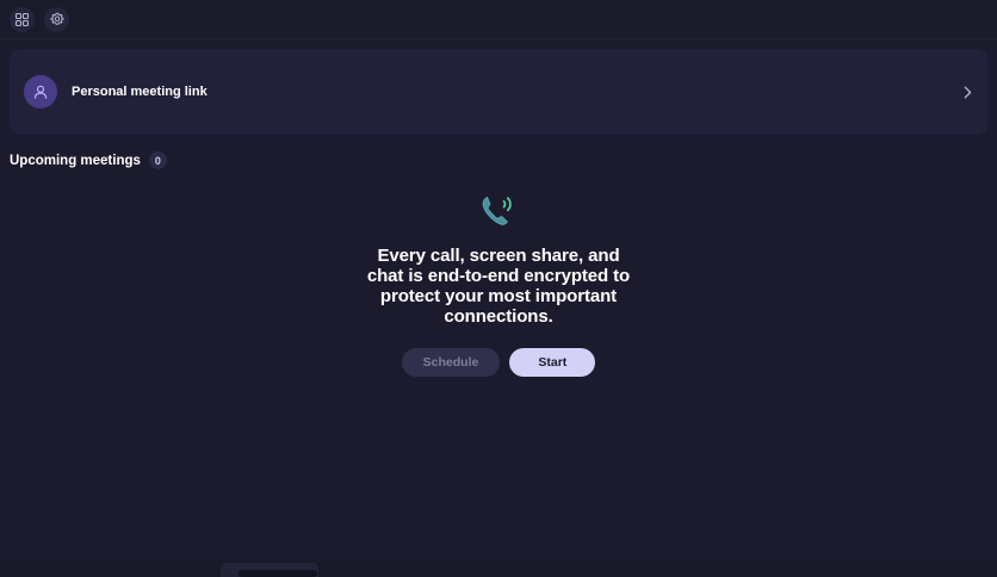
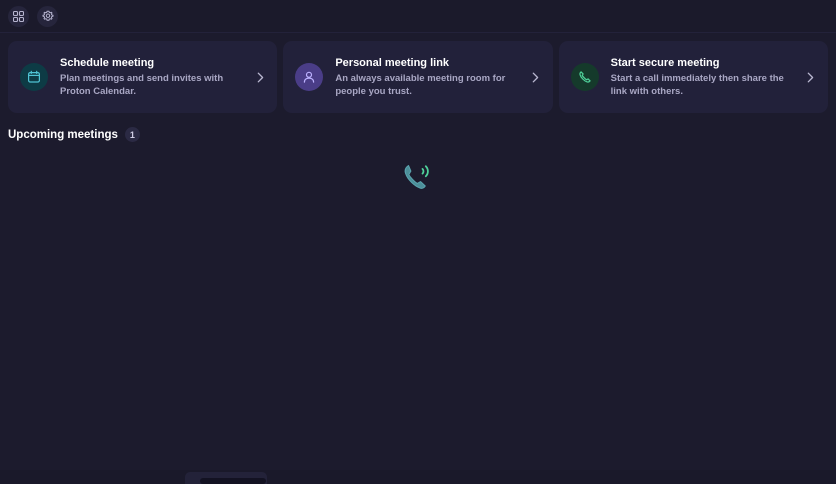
+ Schedule meeting
+ Plan meetings and send invites with Proton Calendar.
  Personal meeting link
+ An always available meeting room for people you trust.
+ Start secure meeting
+ Start a call immediately then share the link with others.
  Upcoming meetings
- 0
+ 1
- Every call, screen share, and chat is end-to-end encrypted to protect your most important connections.
- Schedule
- Start
